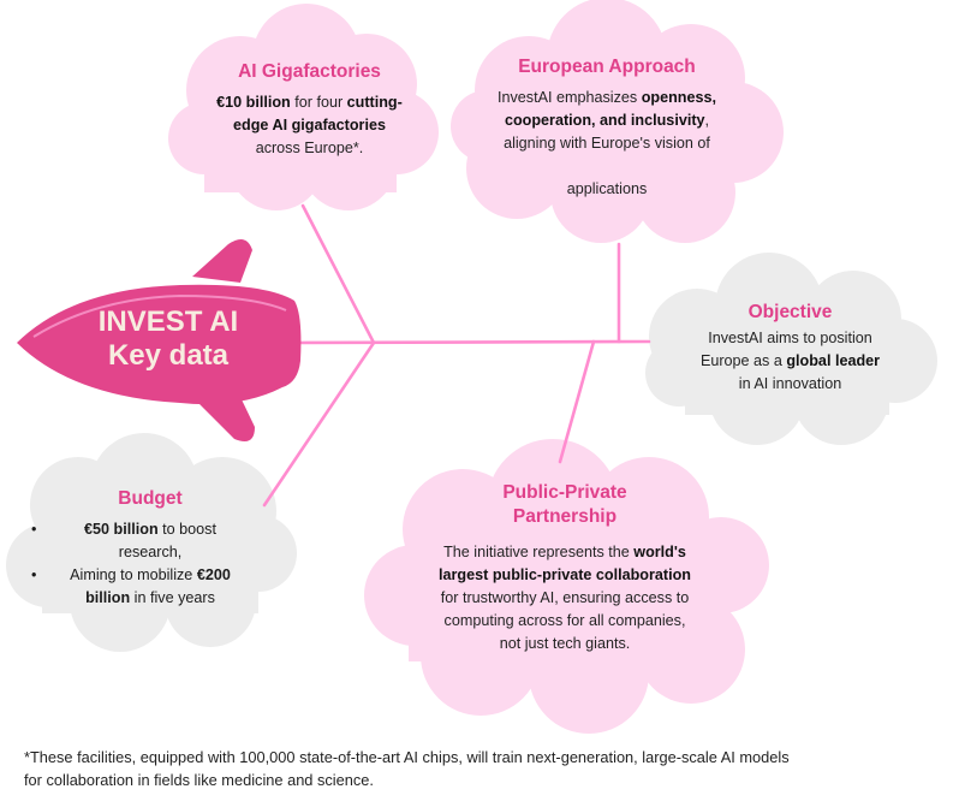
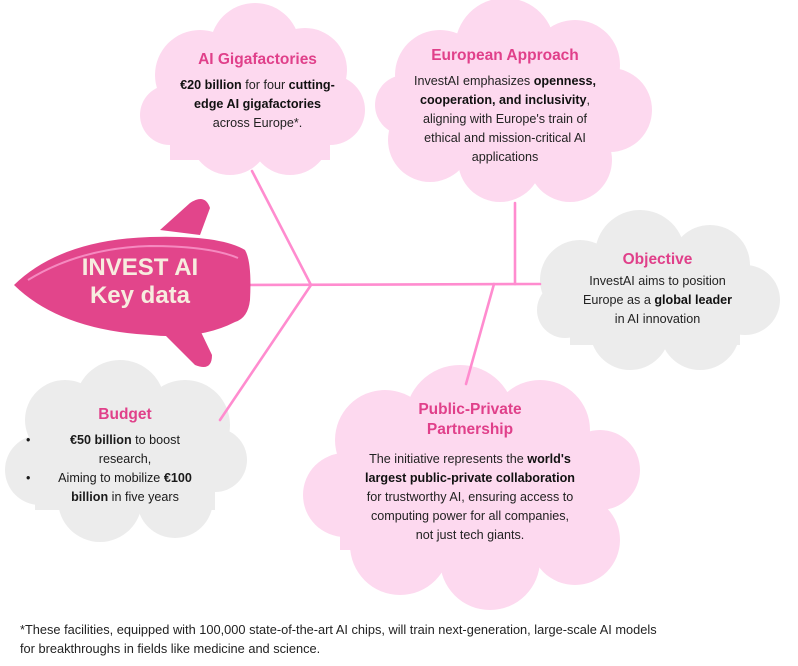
  INVEST AI
  Key data
  AI Gigafactories
- €10 billion for four cutting-
+ €20 billion for four cutting-
  edge AI gigafactories
  across Europe*.
  European Approach
  InvestAI emphasizes openness,
  cooperation, and inclusivity,
- aligning with Europe's vision of
+ aligning with Europe's train of
+ ethical and mission-critical AI
  applications
  Objective
  InvestAI aims to position
  Europe as a global leader
  in AI innovation
  Budget
  •
  €50 billion to boost
  research,
  •
- Aiming to mobilize €200
+ Aiming to mobilize €100
  billion in five years
  Public-Private
  Partnership
  The initiative represents the world's
  largest public-private collaboration
  for trustworthy AI, ensuring access to
- computing across for all companies,
+ computing power for all companies,
  not just tech giants.
  *These facilities, equipped with 100,000 state-of-the-art AI chips, will train next-generation, large-scale AI models
- for collaboration in fields like medicine and science.
+ for breakthroughs in fields like medicine and science.
